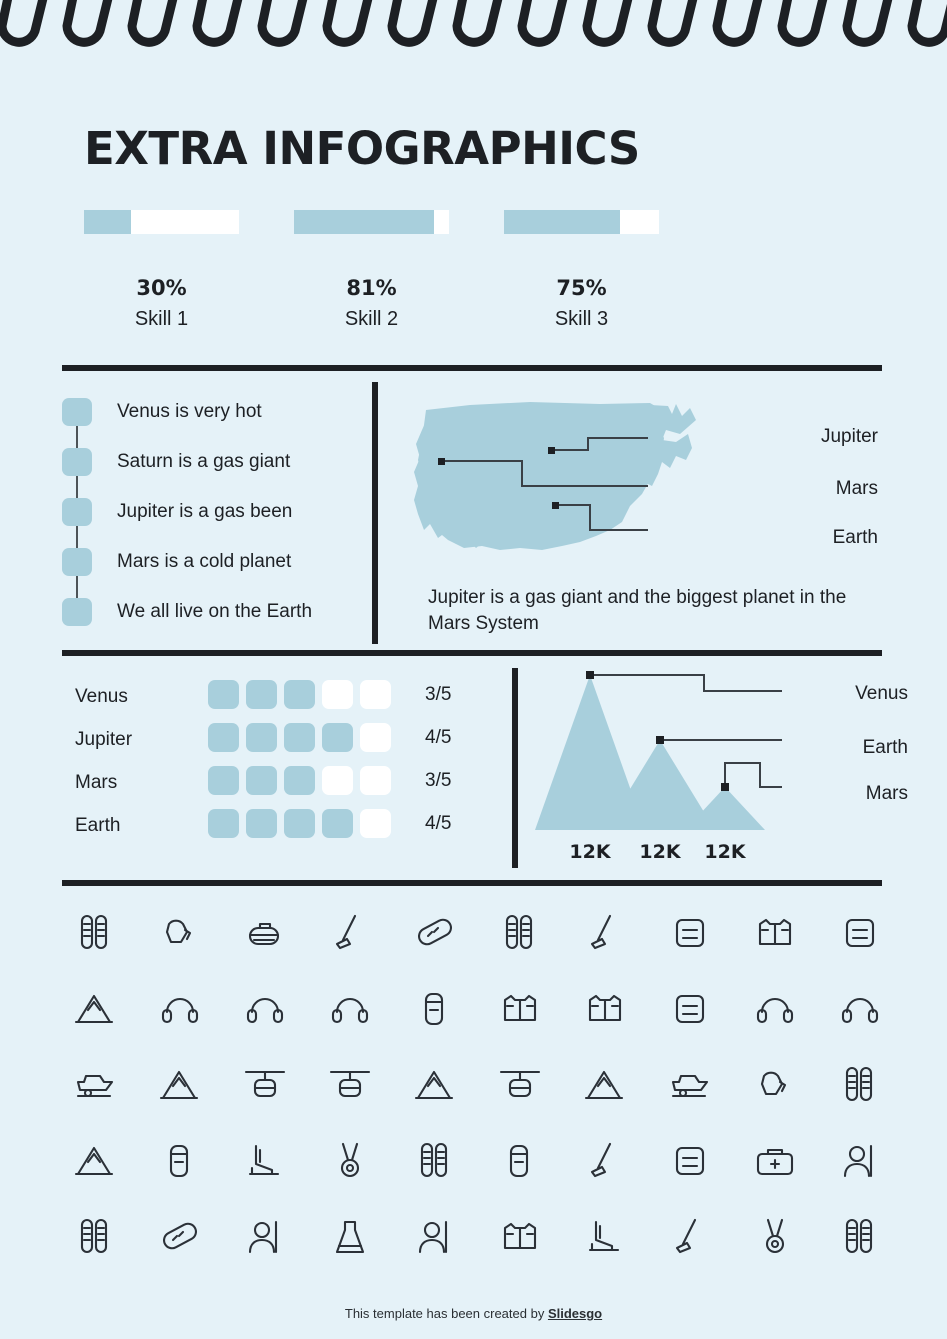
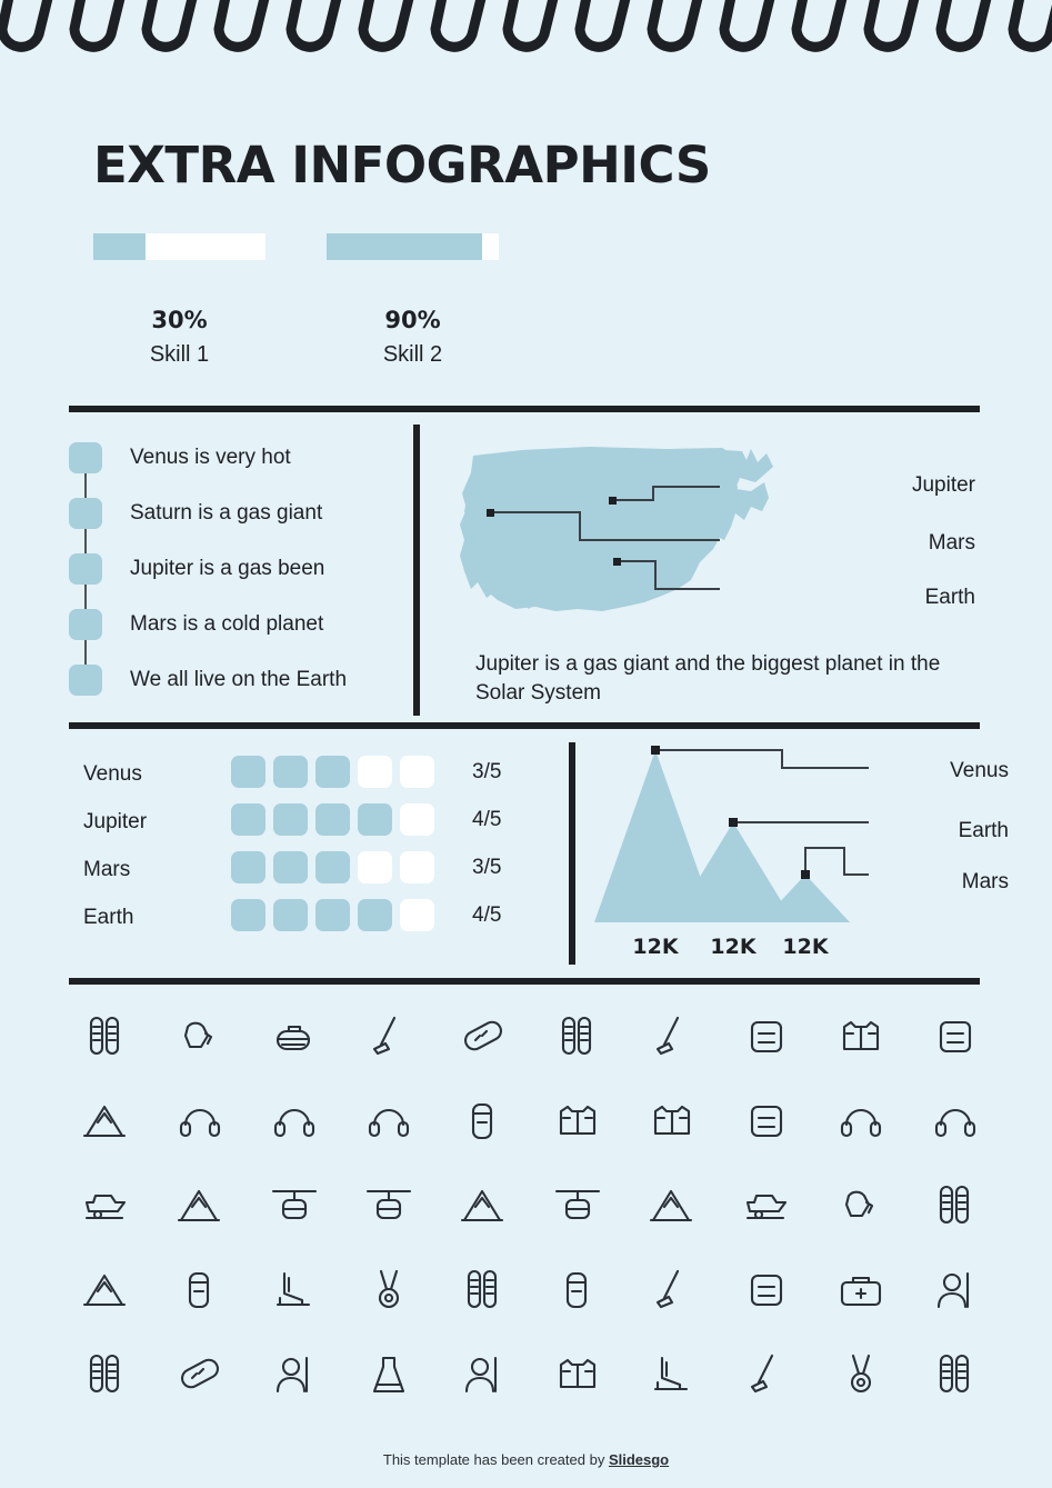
  EXTRA INFOGRAPHICS
  30%
  Skill 1
- 81%
+ 90%
  Skill 2
- 75%
- Skill 3
  Venus is very hot
  Saturn is a gas giant
  Jupiter is a gas been
  Mars is a cold planet
  We all live on the Earth
  Jupiter
  Mars
  Earth
- Jupiter is a gas giant and the biggest planet in the Mars System
+ Jupiter is a gas giant and the biggest planet in the Solar System
  Venus
  3/5
  Jupiter
  4/5
  Mars
  3/5
  Earth
  4/5
  Venus
  Earth
  Mars
  12K
  12K
  12K
  This template has been created by Slidesgo
